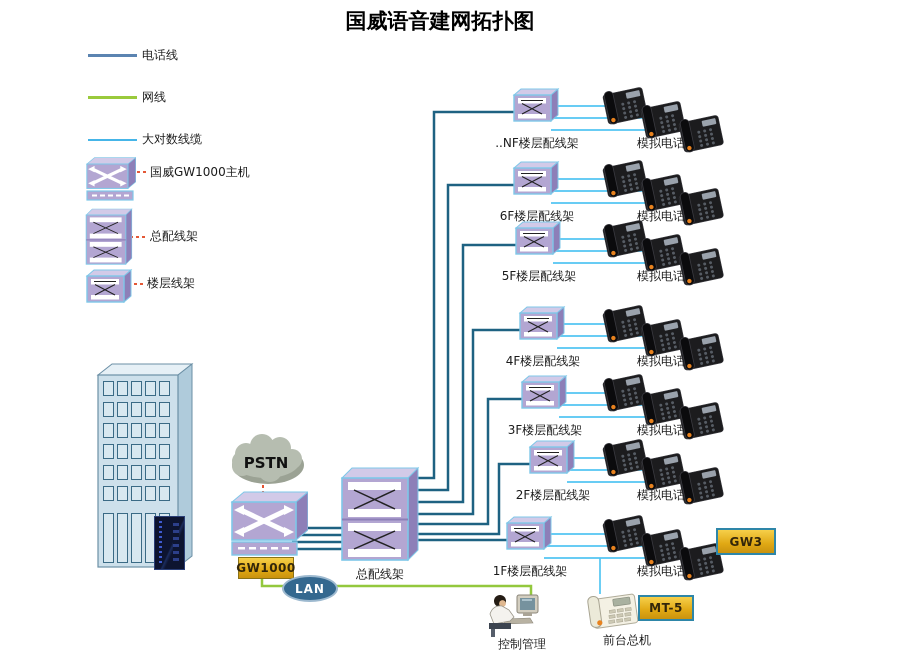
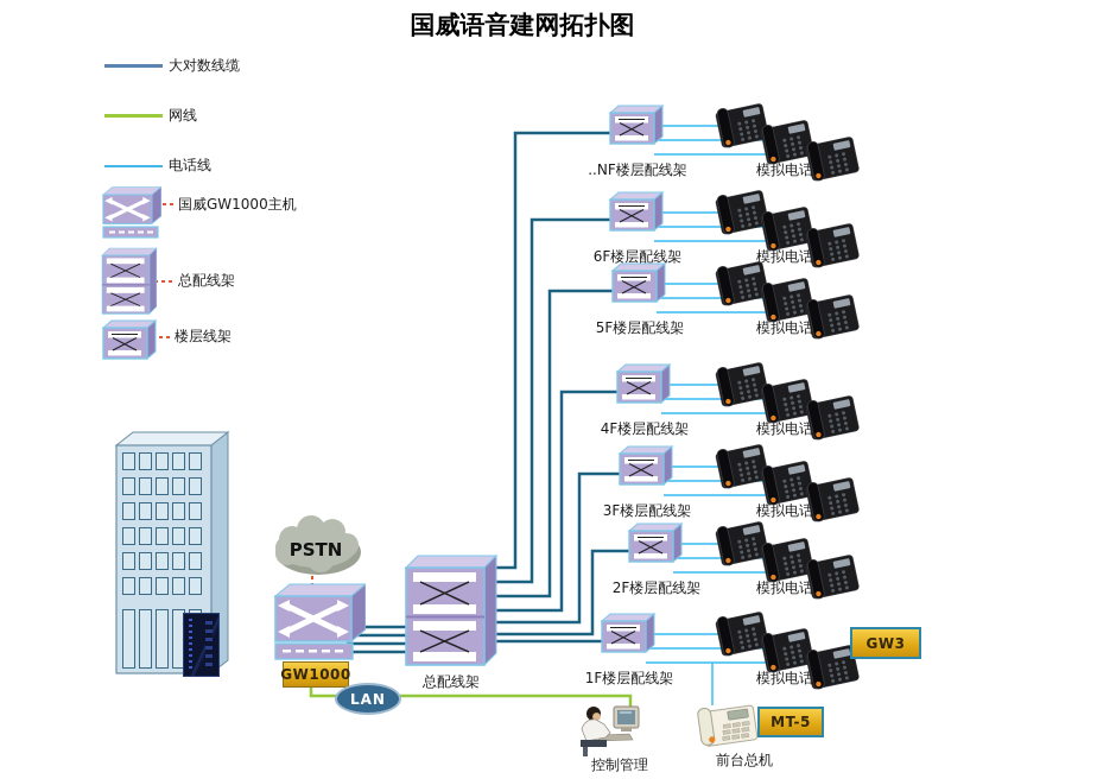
  国威语音建网拓扑图
- 电话线
+ 大对数线缆
  网线
- 大对数线缆
+ 电话线
  国威GW1000主机
  总配线架
  楼层线架
  PSTN
  GW1000
  LAN
  总配线架
  ..NF楼层配线架
  模拟电话
  6F楼层配线架
  模拟电话
  5F楼层配线架
  模拟电话
  4F楼层配线架
  模拟电话
  3F楼层配线架
  模拟电话
  2F楼层配线架
  模拟电话
  1F楼层配线架
  模拟电话
  GW3
  MT-5
  前台总机
  控制管理
